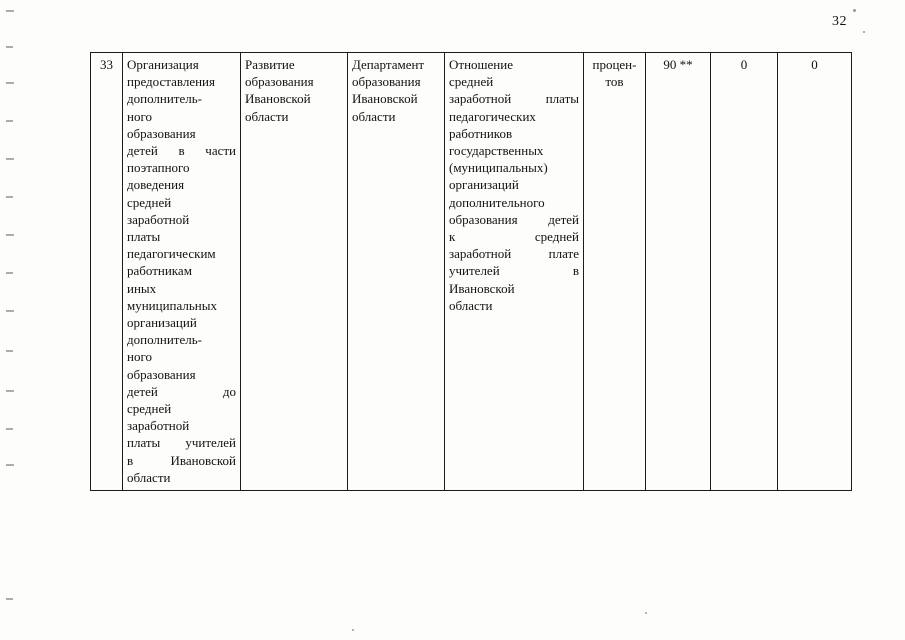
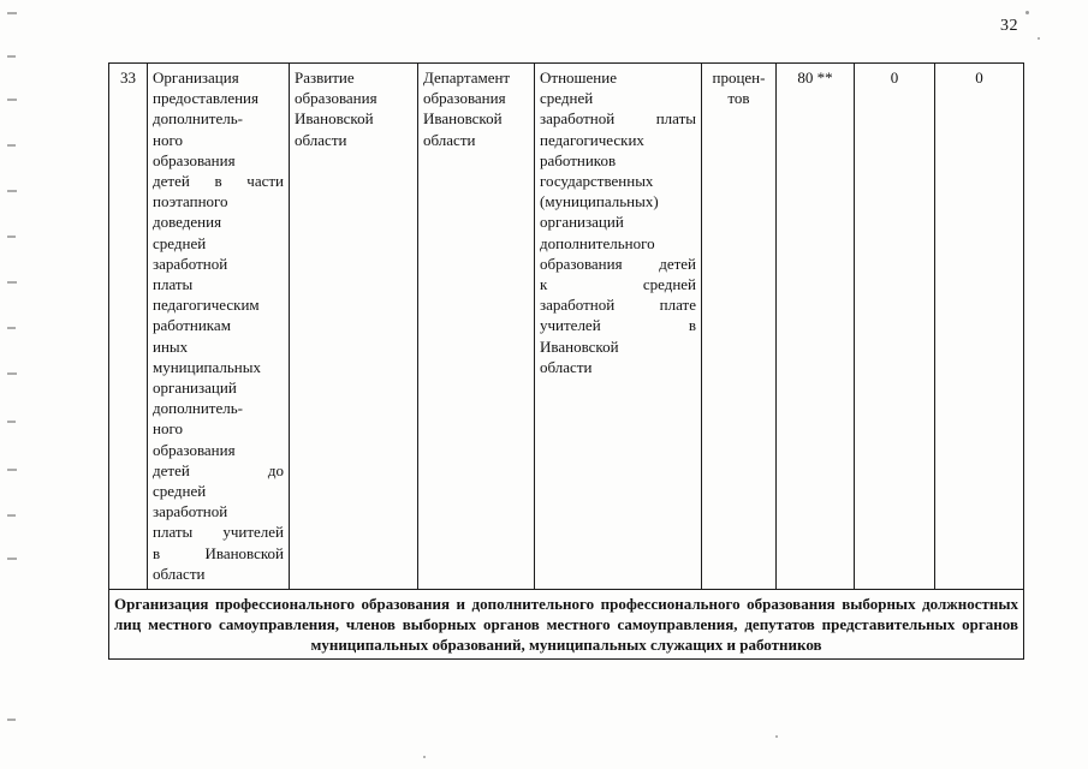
  32
- 33	Организацияпредоставлениядополнитель-ногообразованиядетей в частипоэтапногодоведениясреднейзаработнойплатыпедагогическимработникаминыхмуниципальныхорганизацийдополнитель-ногообразованиядетей досреднейзаработнойплаты учителейв Ивановскойобласти	РазвитиеобразованияИвановскойобласти	ДепартаментобразованияИвановскойобласти	Отношениесреднейзаработной платыпедагогическихработниковгосударственных(муниципальных)организацийдополнительногообразования детейк среднейзаработной платеучителей вИвановскойобласти	процен-тов	90 **	0	0
+ 33	Организацияпредоставлениядополнитель-ногообразованиядетей в частипоэтапногодоведениясреднейзаработнойплатыпедагогическимработникаминыхмуниципальныхорганизацийдополнитель-ногообразованиядетей досреднейзаработнойплаты учителейв Ивановскойобласти	РазвитиеобразованияИвановскойобласти	ДепартаментобразованияИвановскойобласти	Отношениесреднейзаработной платыпедагогическихработниковгосударственных(муниципальных)организацийдополнительногообразования детейк среднейзаработной платеучителей вИвановскойобласти	процен-тов	80 **	0	0
+ Организация профессионального образования и дополнительного профессионального образования выборных должностных лиц местного самоуправления, членов выборных органов местного самоуправления, депутатов представительных органов муниципальных образований, муниципальных служащих и работников
